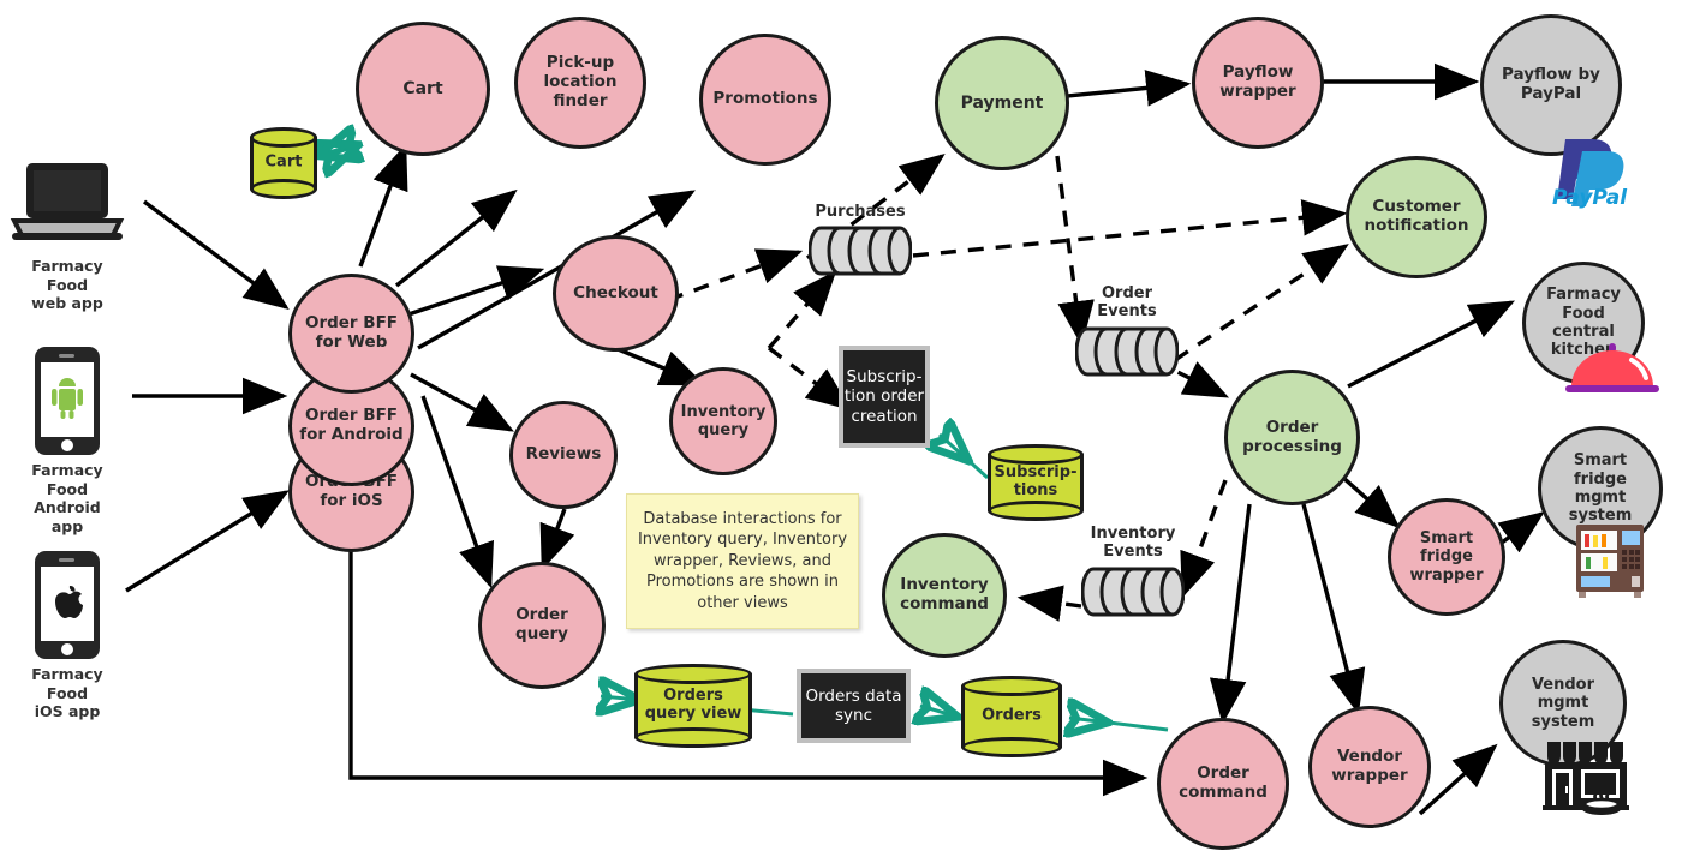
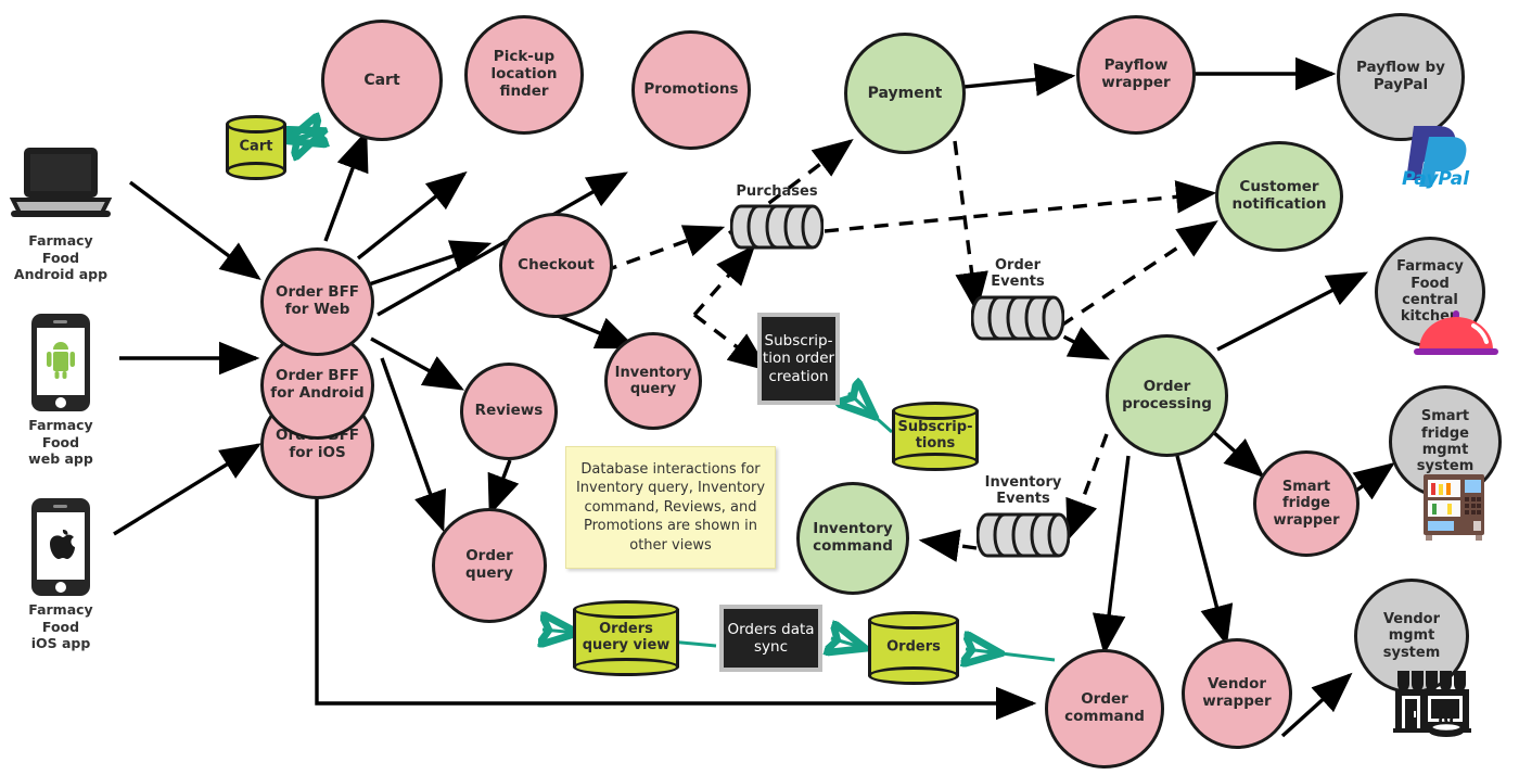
  Farmacy Food
- web app
+ Android app
  Farmacy Food
- Android app
+ web app
  Farmacy Food
  iOS app
  Cart
  Pick-up location finder
  Promotions
  Payment
  Payflow wrapper
  Payflow by PayPal
  PayPal
  Customer notification
  OrFF for iOS
  Order BFF for Android
  Order BFF for Web
  Checkout
  Inventory query
  Reviews
  Order query
  Inventory command
  Order processing
  Smart fridge wrapper
  Vendor wrapper
  Order command
  Farmacy Food central kitche
  Smart fridge mgmt system
  Vendor mgmt system
  Cart
  Subscrip-
  tions
  Orders
  query view
  Orders
  Purchases
  Order
  Events
  Inventory
  Events
  Subscrip-
  tion order
  creation
  Orders data
  sync
- Database interactions for Inventory query, Inventory wrapper, Reviews, and Promotions are shown in other views
+ Database interactions for Inventory query, Inventory command, Reviews, and Promotions are shown in other views
